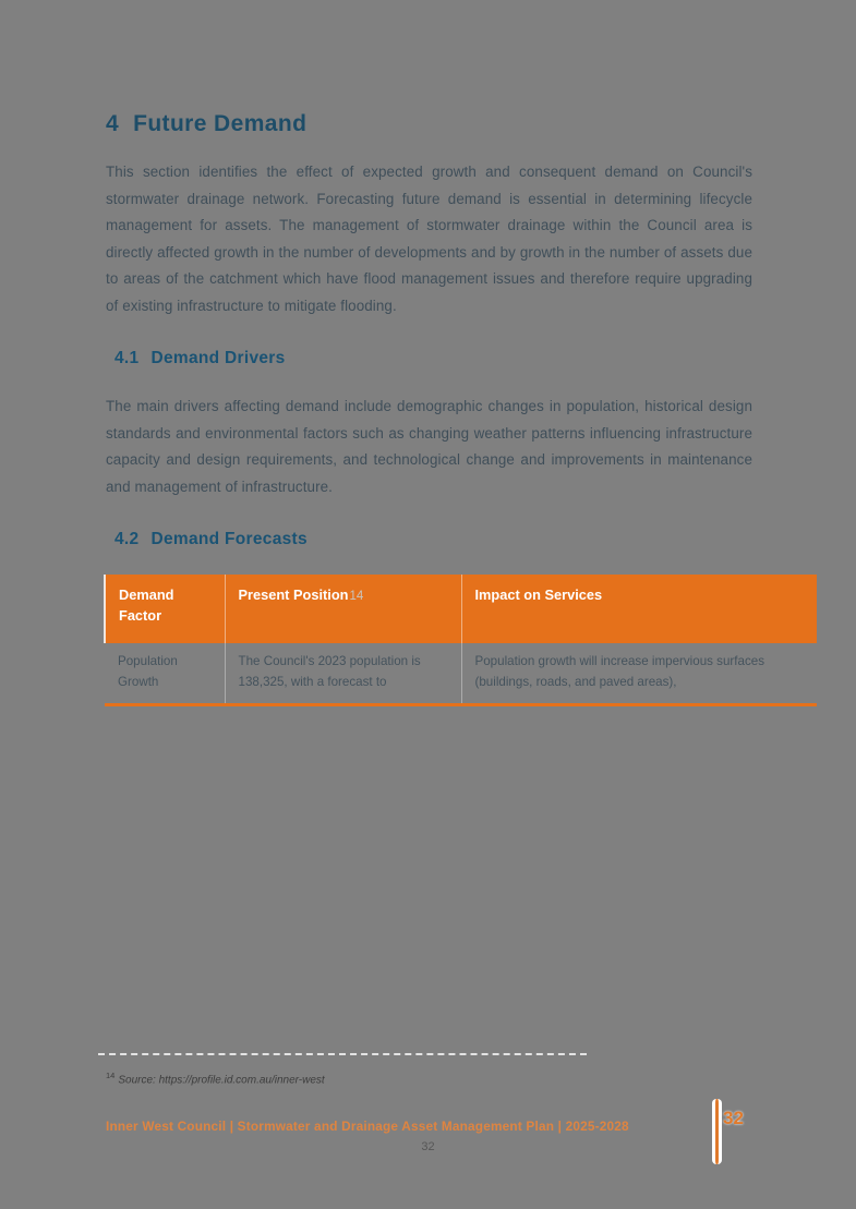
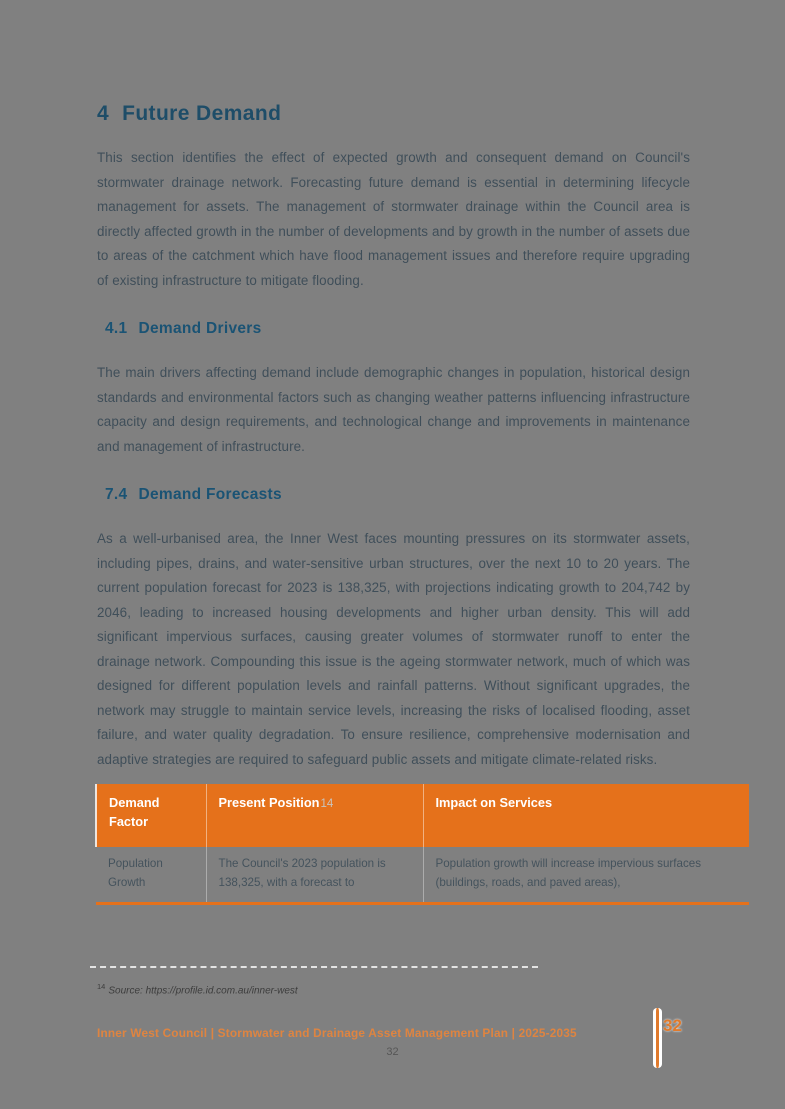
  4 Future Demand
  This section identifies the effect of expected growth and consequent demand on Council's stormwater drainage network. Forecasting future demand is essential in determining lifecycle management for assets. The management of stormwater drainage within the Council area is directly affected growth in the number of developments and by growth in the number of assets due to areas of the catchment which have flood management issues and therefore require upgrading of existing infrastructure to mitigate flooding.
  4.1 Demand Drivers
  The main drivers affecting demand include demographic changes in population, historical design standards and environmental factors such as changing weather patterns influencing infrastructure capacity and design requirements, and technological change and improvements in maintenance and management of infrastructure.
- 4.2 Demand Forecasts
+ 7.4 Demand Forecasts
+ As a well-urbanised area, the Inner West faces mounting pressures on its stormwater assets, including pipes, drains, and water-sensitive urban structures, over the next 10 to 20 years. The current population forecast for 2023 is 138,325, with projections indicating growth to 204,742 by 2046, leading to increased housing developments and higher urban density. This will add significant impervious surfaces, causing greater volumes of stormwater runoff to enter the drainage network. Compounding this issue is the ageing stormwater network, much of which was designed for different population levels and rainfall patterns. Without significant upgrades, the network may struggle to maintain service levels, increasing the risks of localised flooding, asset failure, and water quality degradation. To ensure resilience, comprehensive modernisation and adaptive strategies are required to safeguard public assets and mitigate climate-related risks.
  Demand Factor	Present Position14	Impact on Services
  Population Growth	The Council's 2023 population is 138,325, with a forecast to	Population growth will increase impervious surfaces (buildings, roads, and paved areas),
  14 Source: https://profile.id.com.au/inner-west
- Inner West Council | Stormwater and Drainage Asset Management Plan | 2025-2028
+ Inner West Council | Stormwater and Drainage Asset Management Plan | 2025-2035
  32
  32
